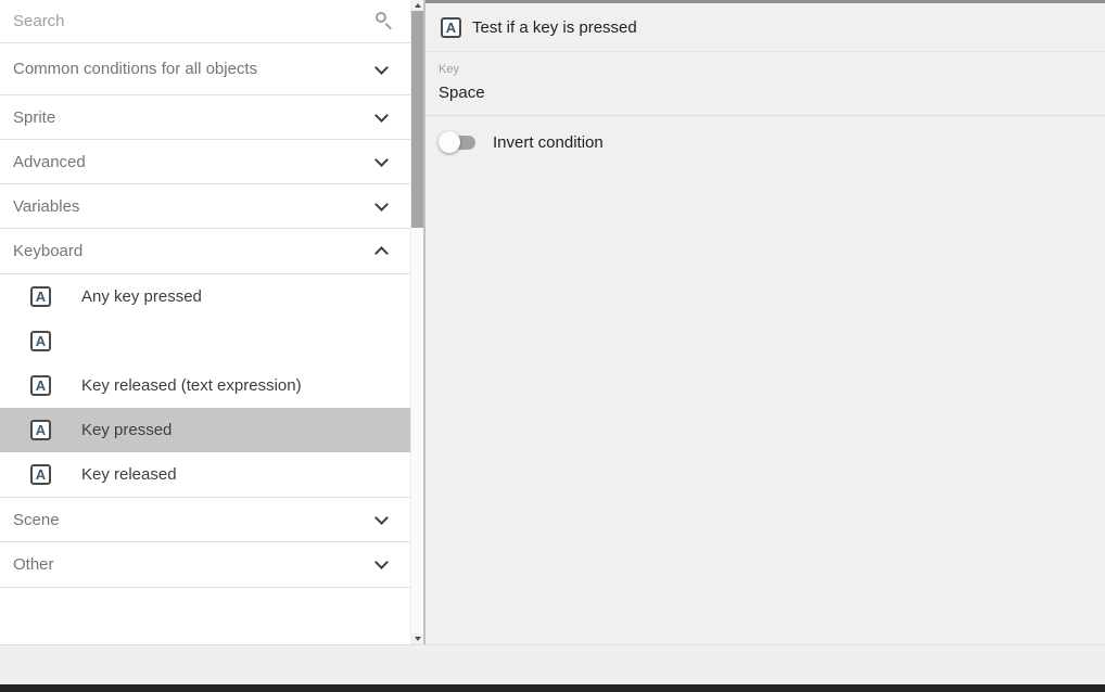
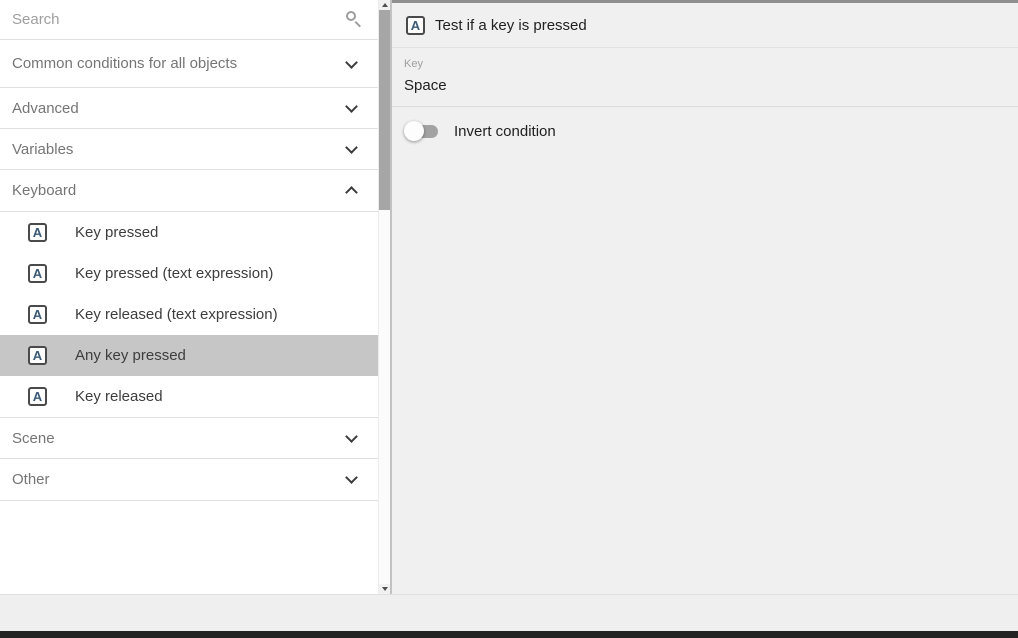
  Search
  Common conditions for all objects
- Sprite
  Advanced
  Variables
  Keyboard
  A
- Any key pressed
+ Key pressed
  A
+ Key pressed (text expression)
  A
  Key released (text expression)
  A
- Key pressed
+ Any key pressed
  A
  Key released
  Scene
  Other
  A
  Test if a key is pressed
  Key
  Space
  Invert condition
